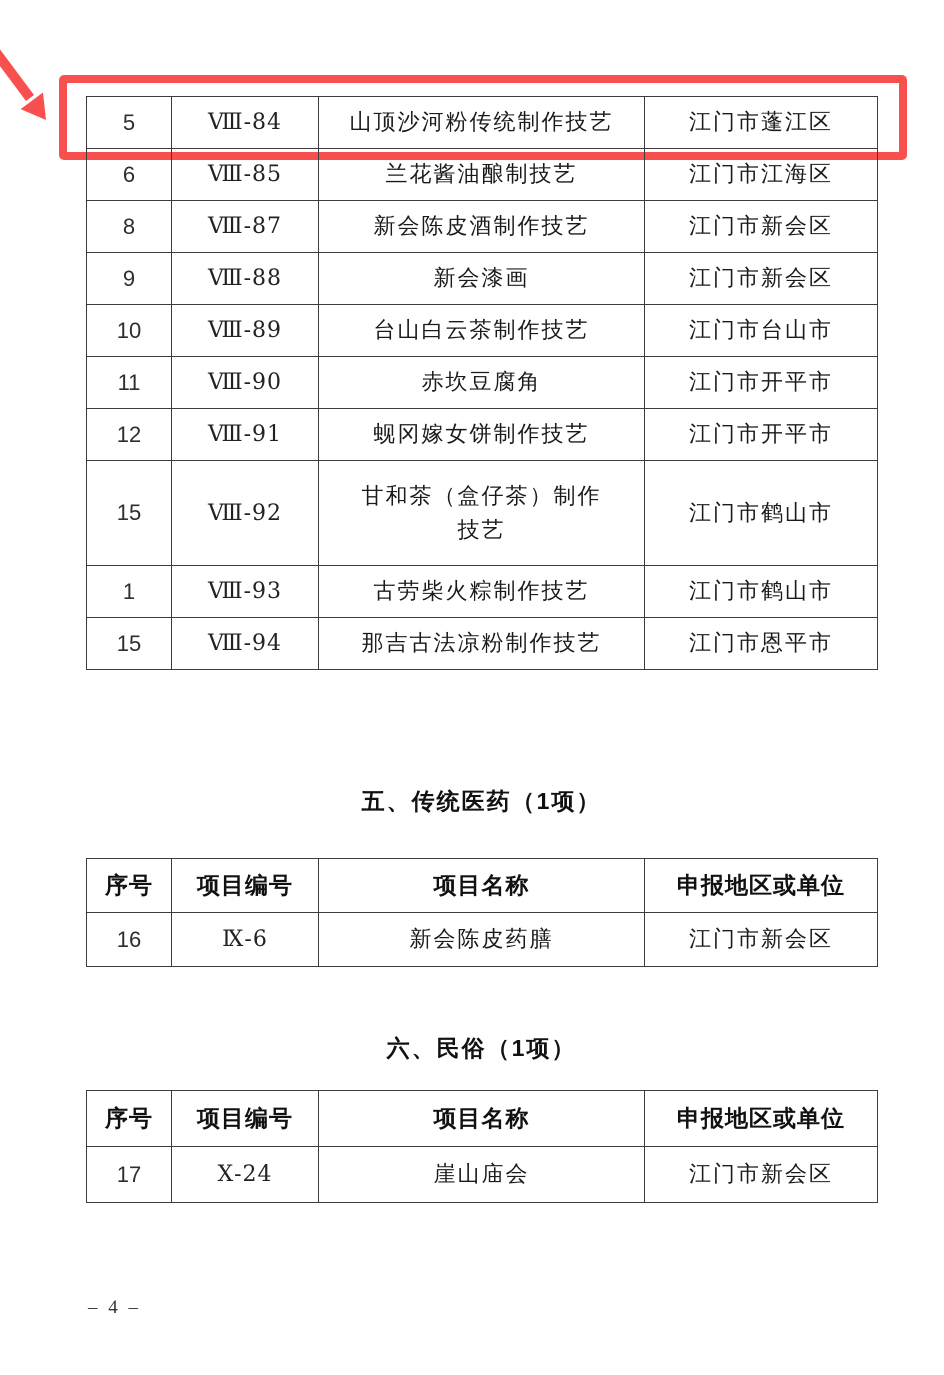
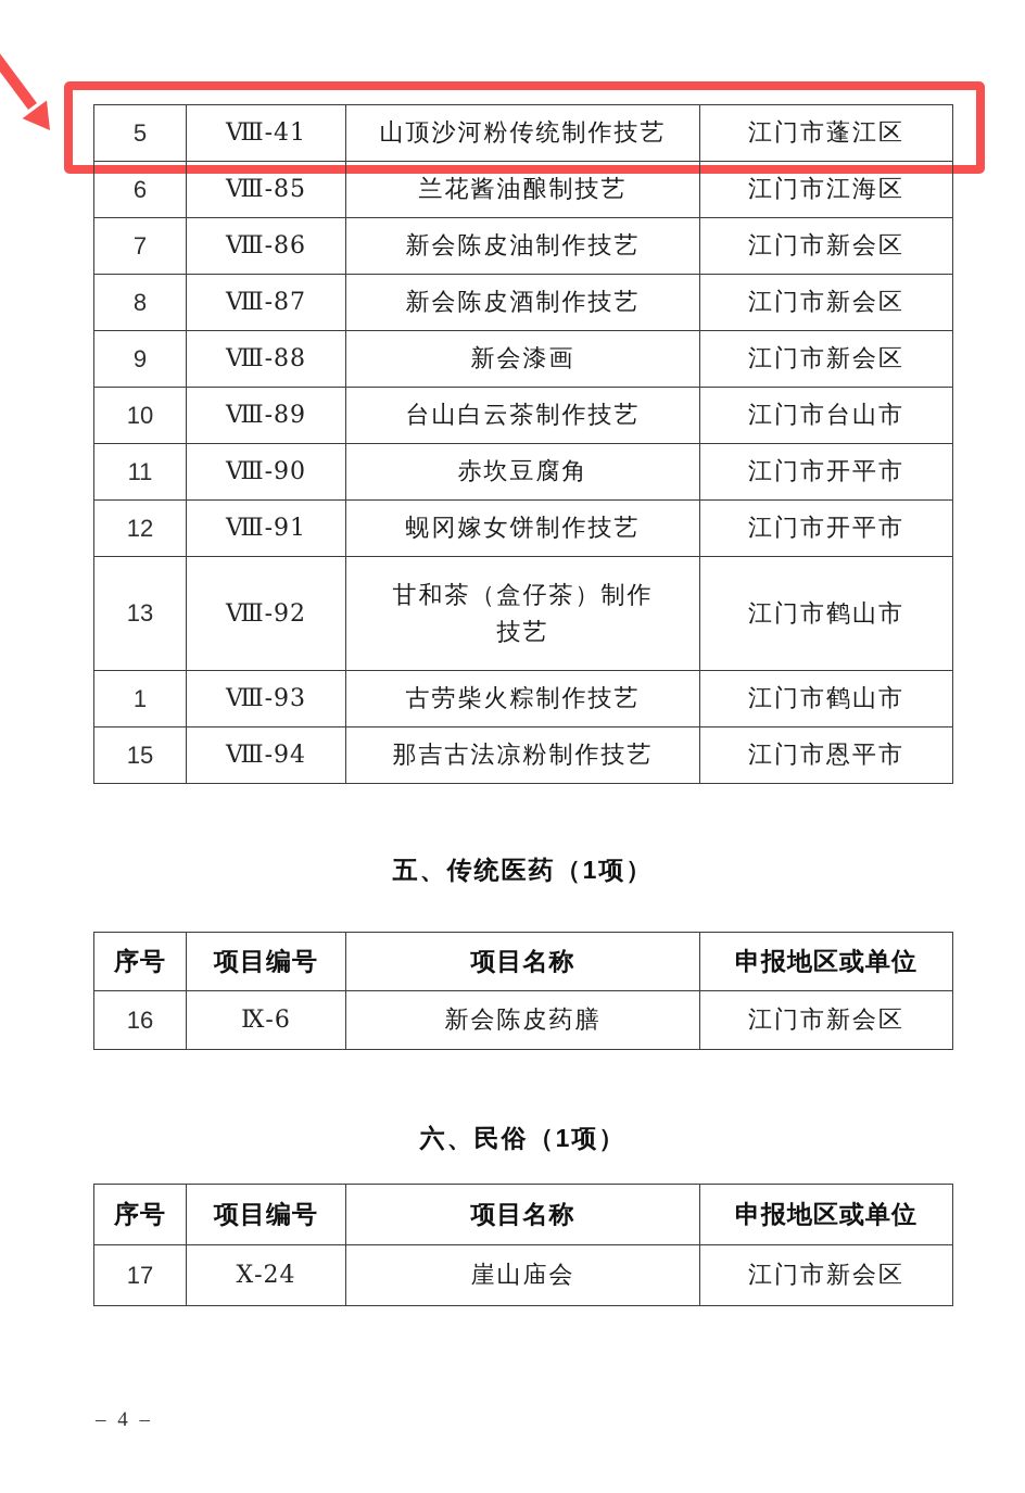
- 5	Ⅷ-84	山顶沙河粉传统制作技艺	江门市蓬江区
+ 5	Ⅷ-41	山顶沙河粉传统制作技艺	江门市蓬江区
  6	Ⅷ-85	兰花酱油酿制技艺	江门市江海区
+ 7	Ⅷ-86	新会陈皮油制作技艺	江门市新会区
  8	Ⅷ-87	新会陈皮酒制作技艺	江门市新会区
  9	Ⅷ-88	新会漆画	江门市新会区
  10	Ⅷ-89	台山白云茶制作技艺	江门市台山市
  11	Ⅷ-90	赤坎豆腐角	江门市开平市
  12	Ⅷ-91	蚬冈嫁女饼制作技艺	江门市开平市
- 15	Ⅷ-92	甘和茶（盒仔茶）制作 技艺	江门市鹤山市
+ 13	Ⅷ-92	甘和茶（盒仔茶）制作 技艺	江门市鹤山市
  1	Ⅷ-93	古劳柴火粽制作技艺	江门市鹤山市
  15	Ⅷ-94	那吉古法凉粉制作技艺	江门市恩平市
  五、传统医药（1项）
  序号	项目编号	项目名称	申报地区或单位
  16	Ⅸ-6	新会陈皮药膳	江门市新会区
  六、民俗（1项）
  序号	项目编号	项目名称	申报地区或单位
  17	Ⅹ-24	崖山庙会	江门市新会区
  – 4 –
